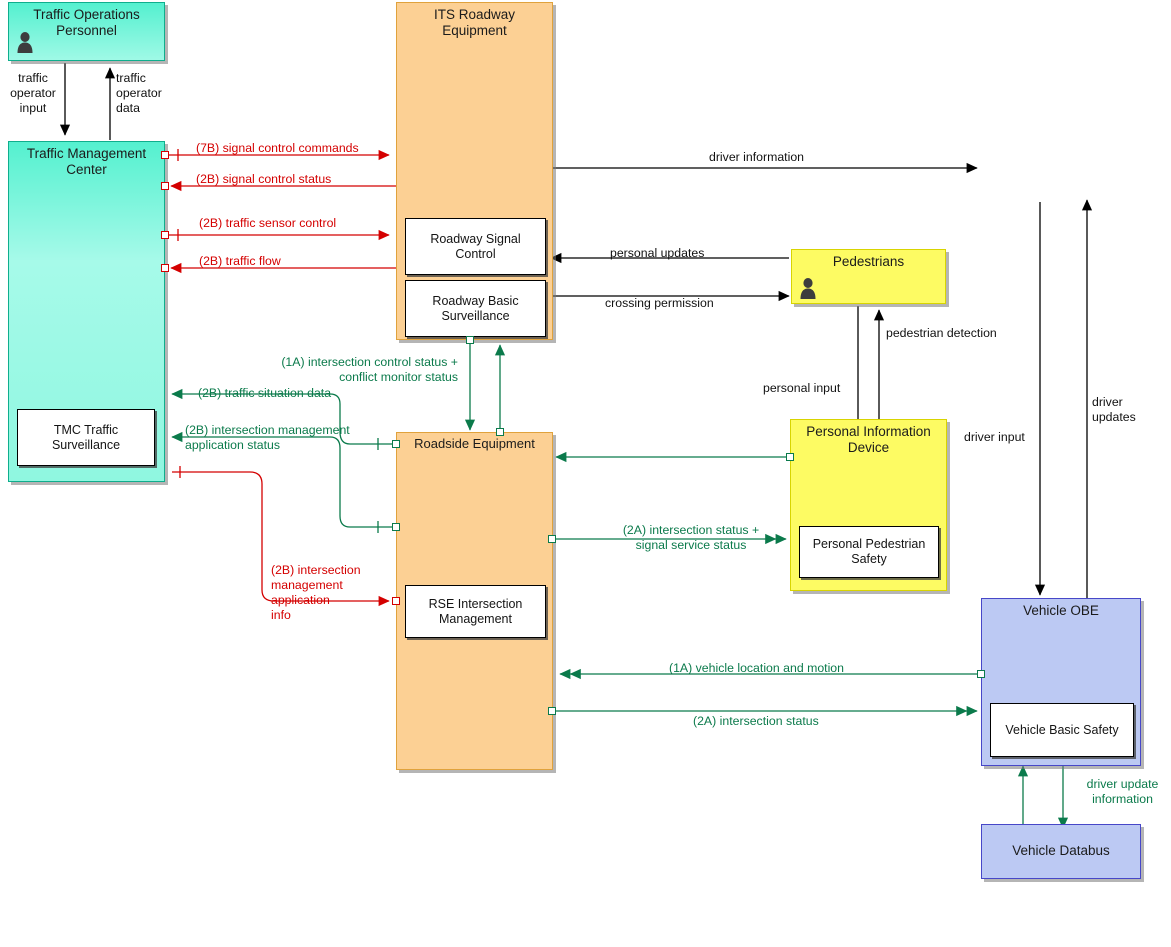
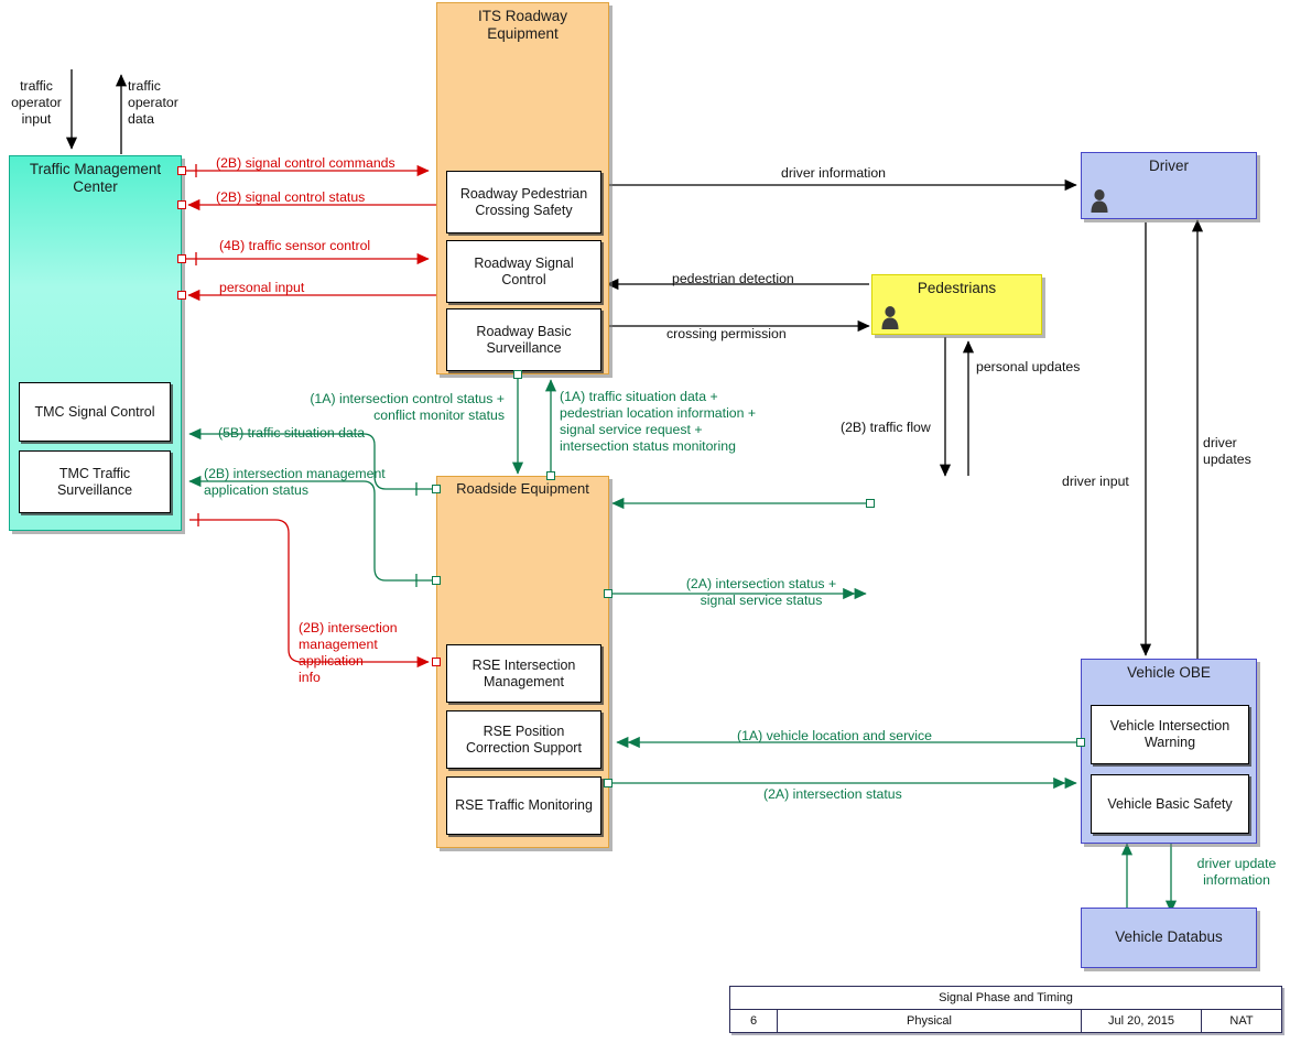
- Traffic Operations
- Personnel
  Traffic Management
  Center
+ TMC Signal Control
  TMC Traffic
  Surveillance
  ITS Roadway
  Equipment
+ Roadway Pedestrian
+ Crossing Safety
  Roadway Signal
  Control
  Roadway Basic
  Surveillance
  Roadside Equipment
  RSE Intersection
  Management
+ RSE Position
+ Correction Support
+ RSE Traffic Monitoring
+ Driver
  Pedestrians
- Personal Information
- Device
- Personal Pedestrian
- Safety
  Vehicle OBE
+ Vehicle Intersection
+ Warning
  Vehicle Basic Safety
  Vehicle Databus
  traffic
  operator
  input
  traffic
  operator
  data
- (7B) signal control commands
+ (2B) signal control commands
  (2B) signal control status
- (2B) traffic sensor control
+ (4B) traffic sensor control
- (2B) traffic flow
+ personal input
  driver information
- personal updates
+ pedestrian detection
  crossing permission
- pedestrian detection
+ personal updates
- personal input
+ (2B) traffic flow
  driver input
  driver
  updates
  (1A) intersection control status +
  conflict monitor status
- (2B) traffic situation data
+ (5B) traffic situation data
  (2B) intersection management
  application status
+ (1A) traffic situation data +
+ pedestrian location information +
+ signal service request +
+ intersection status monitoring
  (2B) intersection
  management
  application
  info
  (2A) intersection status +
  signal service status
- (1A) vehicle location and motion
+ (1A) vehicle location and service
  (2A) intersection status
  driver update
  information
+ Signal Phase and Timing
+ 6
+ Physical
+ Jul 20, 2015
+ NAT
